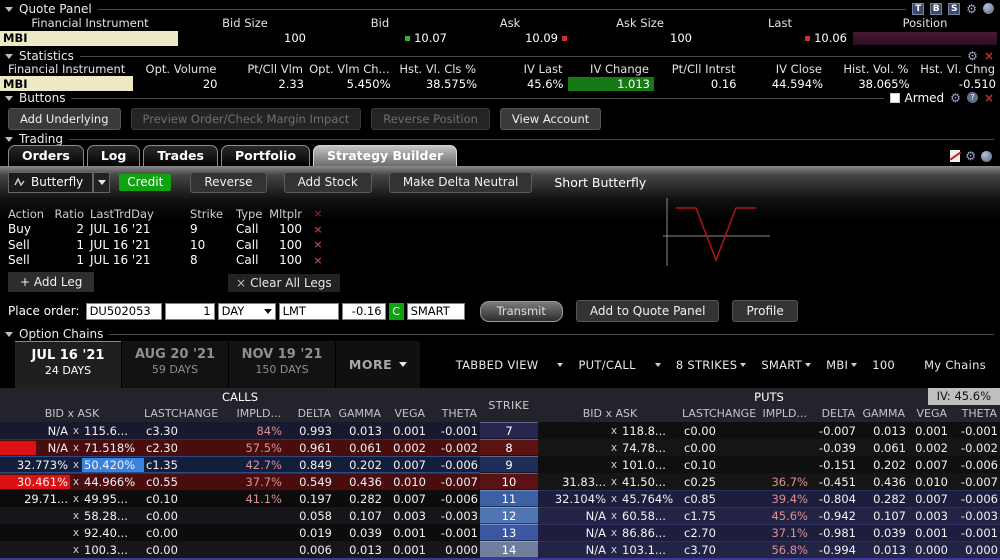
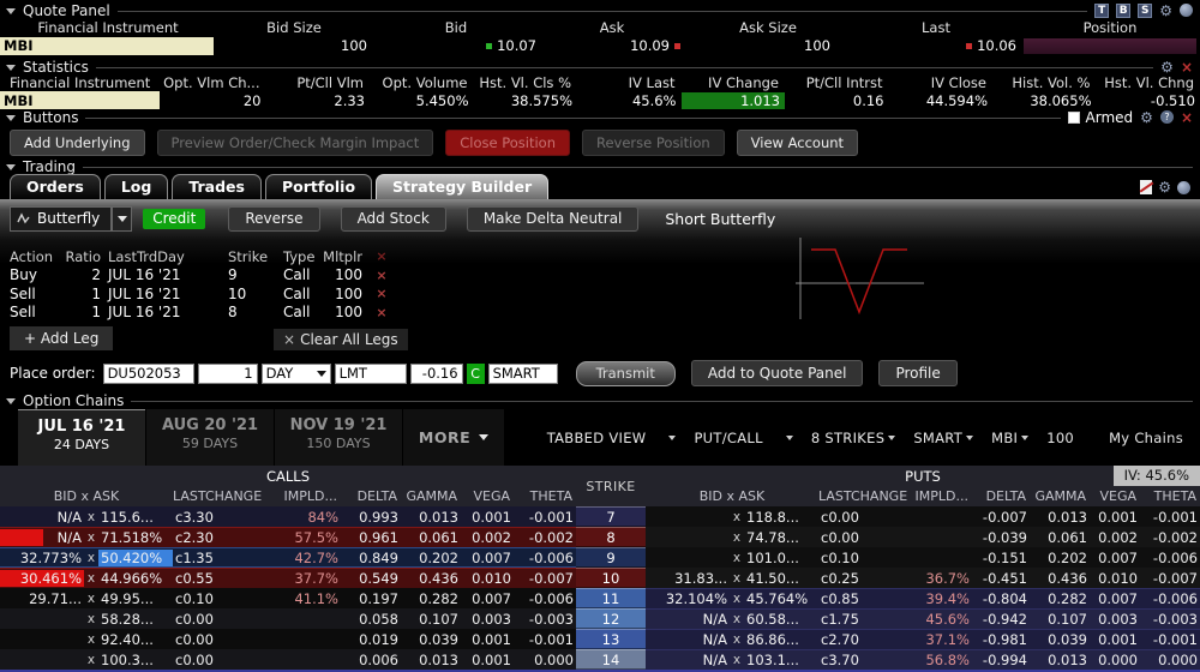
  Quote Panel
  T
  B
  S
  ⚙
  Financial Instrument
  Bid Size
  Bid
  Ask
  Ask Size
  Last
  Position
  MBI
  100
  10.07
  10.09
  100
  10.06
  Statistics
  ⚙
  ×
  Financial Instrument
- Opt. Volume
+ Opt. Vlm Ch...
  Pt/Cll Vlm
- Opt. Vlm Ch...
+ Opt. Volume
  Hst. Vl. Cls %
  IV Last
  IV Change
  Pt/Cll Intrst
  IV Close
  Hist. Vol. %
  Hst. Vl. Chng
  MBI
  20
  2.33
  5.450%
  38.575%
  45.6%
  1.013
  0.16
  44.594%
  38.065%
  -0.510
  Buttons
  Armed
  ⚙
  ?
  ×
  Add Underlying
  Preview Order/Check Margin Impact
+ Close Position
  Reverse Position
  View Account
  Trading
  Orders
  Log
  Trades
  Portfolio
  Strategy Builder
  ⚙
  Butterfly
  Credit
  Reverse
  Add Stock
  Make Delta Neutral
  Short Butterfly
  Action
  Ratio
  LastTrdDay
  Strike
  Type
  Mltplr
  ×
  Buy
  2
  JUL 16 '21
  9
  Call
  100
  ×
  Sell
  1
  JUL 16 '21
  10
  Call
  100
  ×
  Sell
  1
  JUL 16 '21
  8
  Call
  100
  ×
  + Add Leg
  × Clear All Legs
  Place order:
  DU502053
  1
  DAY
  LMT
  -0.16
  C
  SMART
  Transmit
  Add to Quote Panel
  Profile
  Option Chains
  JUL 16 '21
  24 DAYS
  AUG 20 '21
  59 DAYS
  NOV 19 '21
  150 DAYS
  MORE
  TABBED VIEW
  PUT/CALL
  8 STRIKES
  SMART
  MBI
  100
  My Chains
  CALLS
  BID x ASK
  LASTCHANG
  IMPLD...
  DELTA
  GAMMA
  VEGA
  THETA
  STRIKE
  PUTS
  BID x ASK
  LASTCHANG
  IMPLD...
  DELTA
  GAMMA
  VEGA
  THETA
  IV: 45.6%
  N/A
  x
  115.6...
  c3.30
  84%
  0.993
  0.013
  0.001
  -0.001
  7
  x
  118.8...
  c0.00
  -0.007
  0.013
  0.001
  -0.001
  N/A
  x
  71.518%
  c2.30
  57.5%
  0.961
  0.061
  0.002
  -0.002
  8
  x
  74.78...
  c0.00
  -0.039
  0.061
  0.002
  -0.002
  32.773%
  x
  50.420%
  c1.35
  42.7%
  0.849
  0.202
  0.007
  -0.006
  9
  x
  101.0...
  c0.10
  -0.151
  0.202
  0.007
  -0.006
  30.461%
  x
  44.966%
  c0.55
  37.7%
  0.549
  0.436
  0.010
  -0.007
  10
  31.83...
  x
  41.50...
  c0.25
  36.7%
  -0.451
  0.436
  0.010
  -0.007
  29.71...
  x
  49.95...
  c0.10
  41.1%
  0.197
  0.282
  0.007
  -0.006
  11
  32.104%
  x
  45.764%
  c0.85
  39.4%
  -0.804
  0.282
  0.007
  -0.006
  x
  58.28...
  c0.00
  0.058
  0.107
  0.003
  -0.003
  12
  N/A
  x
  60.58...
  c1.75
  45.6%
  -0.942
  0.107
  0.003
  -0.003
  x
  92.40...
  c0.00
  0.019
  0.039
  0.001
  -0.001
  13
  N/A
  x
  86.86...
  c2.70
  37.1%
  -0.981
  0.039
  0.001
  -0.001
  x
  100.3...
  c0.00
  0.006
  0.013
  0.001
  0.000
  14
  N/A
  x
  103.1...
  c3.70
  56.8%
  -0.994
  0.013
  0.000
  0.000
